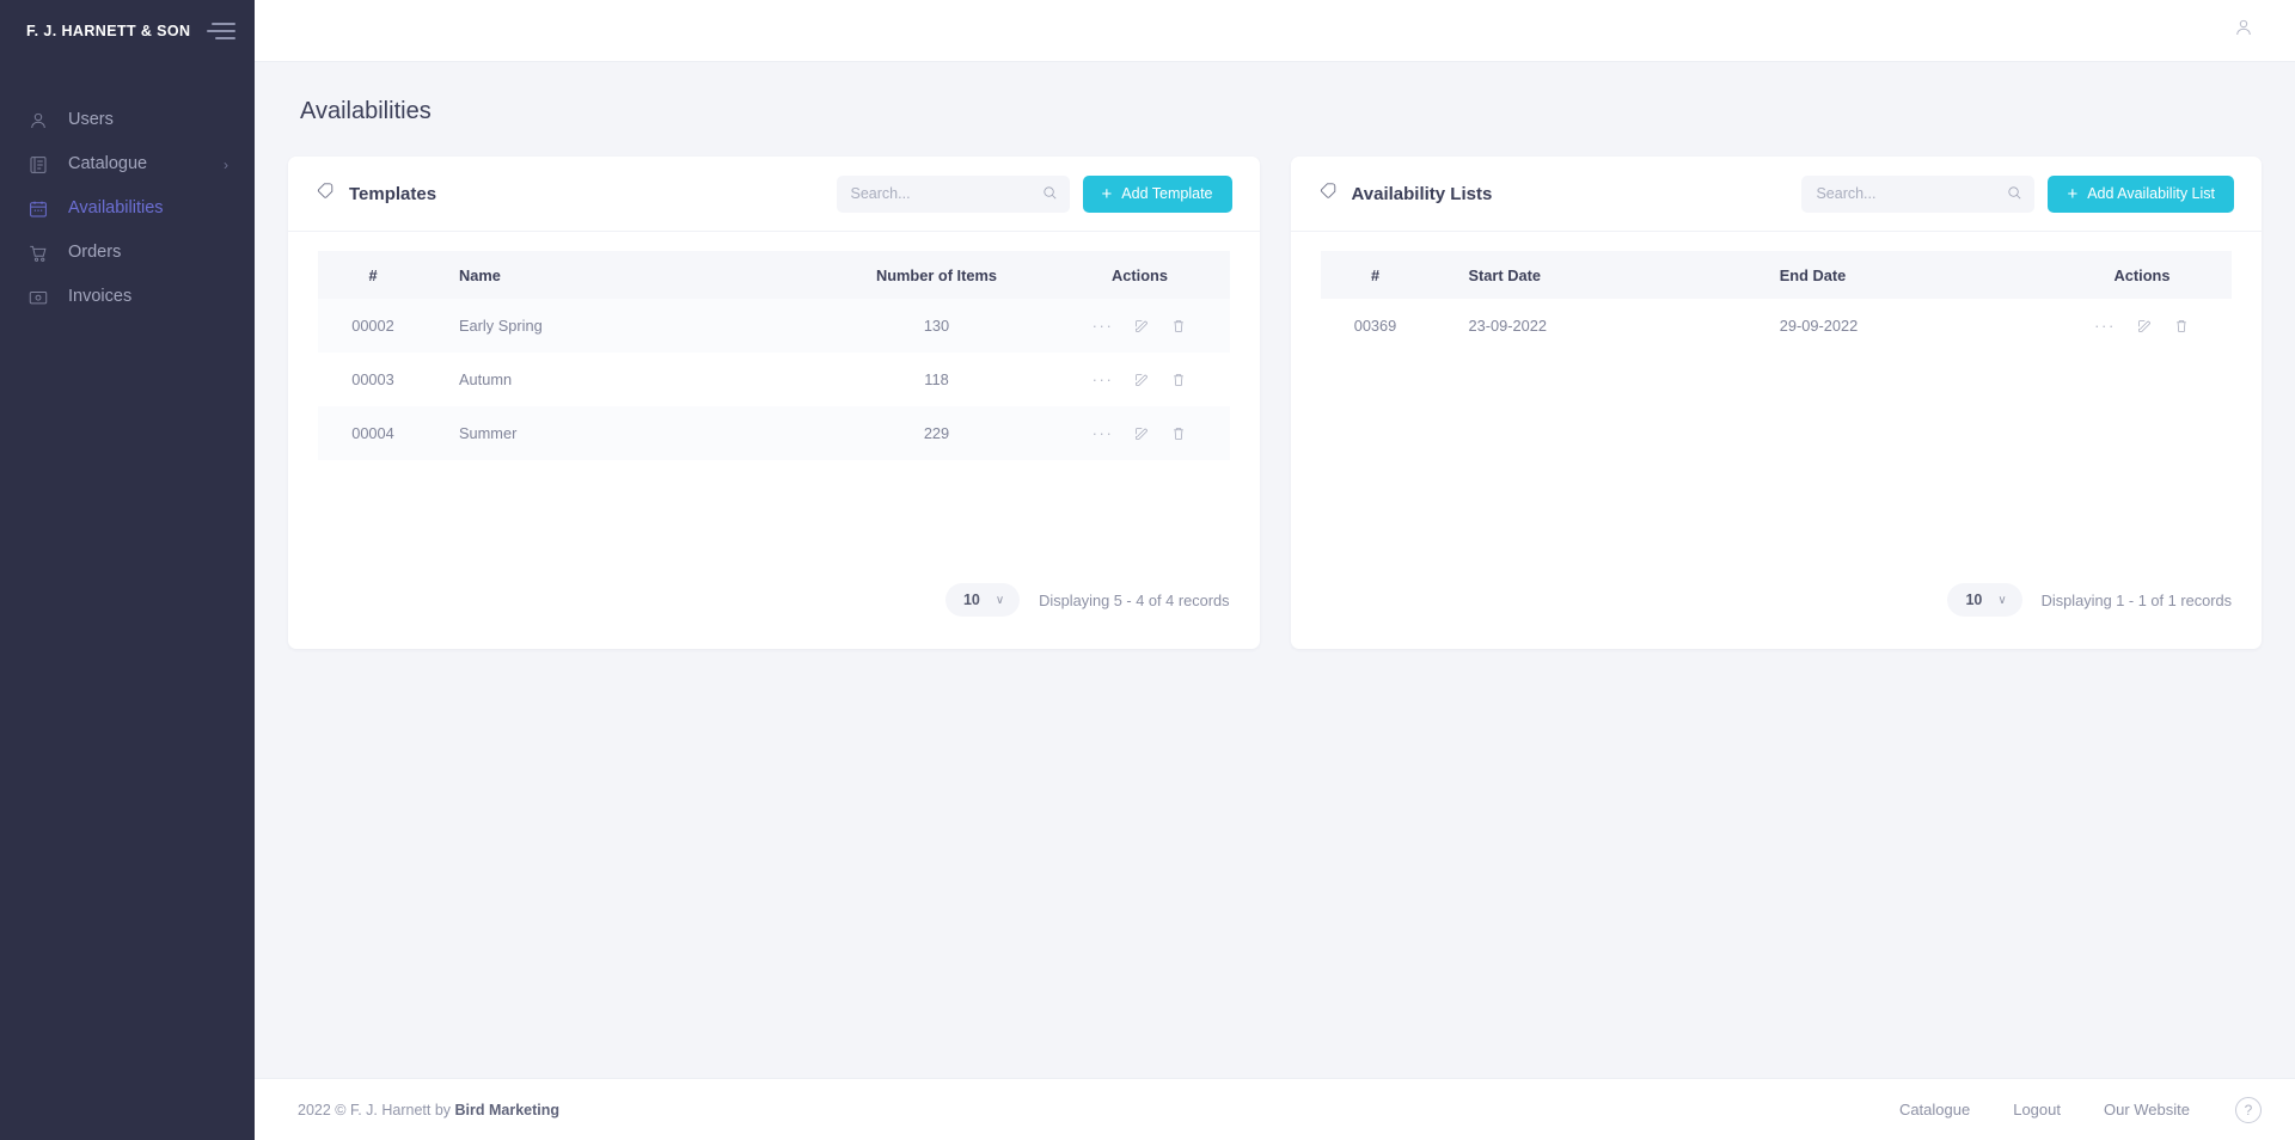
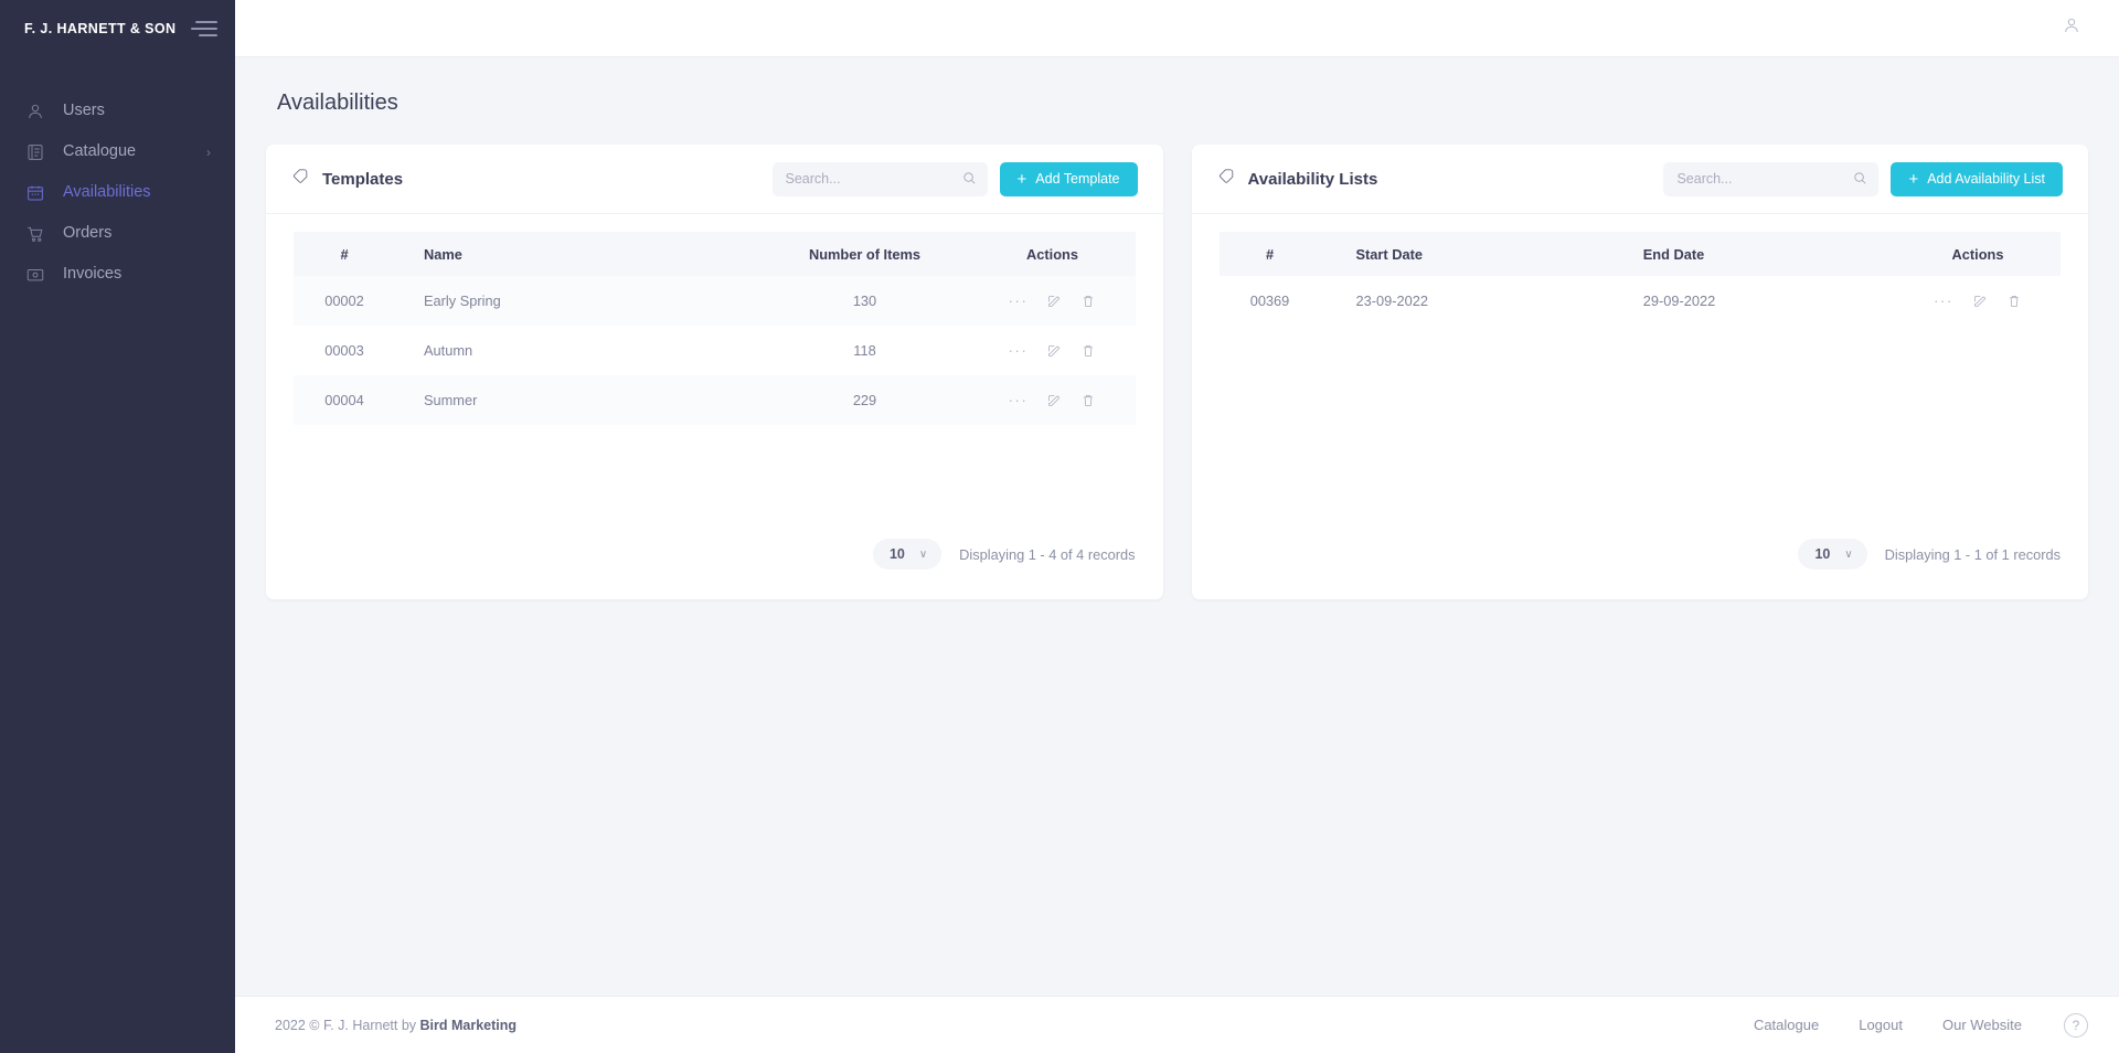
  F. J. HARNETT & SON
  Users
  Catalogue
  ›
  Availabilities
  Orders
  Invoices
  Availabilities
  Templates
  Search...
  +
  Add Template
  #	Name	Number of Items	Actions
  00002	Early Spring	130	···
  00003	Autumn	118	···
  00004	Summer	229	···
  10
  ∨
- Displaying 5 - 4 of 4 records
+ Displaying 1 - 4 of 4 records
  Availability Lists
  Search...
  +
  Add Availability List
  #	Start Date	End Date	Actions
  00369	23-09-2022	29-09-2022	···
  10
  ∨
  Displaying 1 - 1 of 1 records
  2022 © F. J. Harnett by Bird Marketing
  Catalogue
  Logout
  Our Website
  ?
